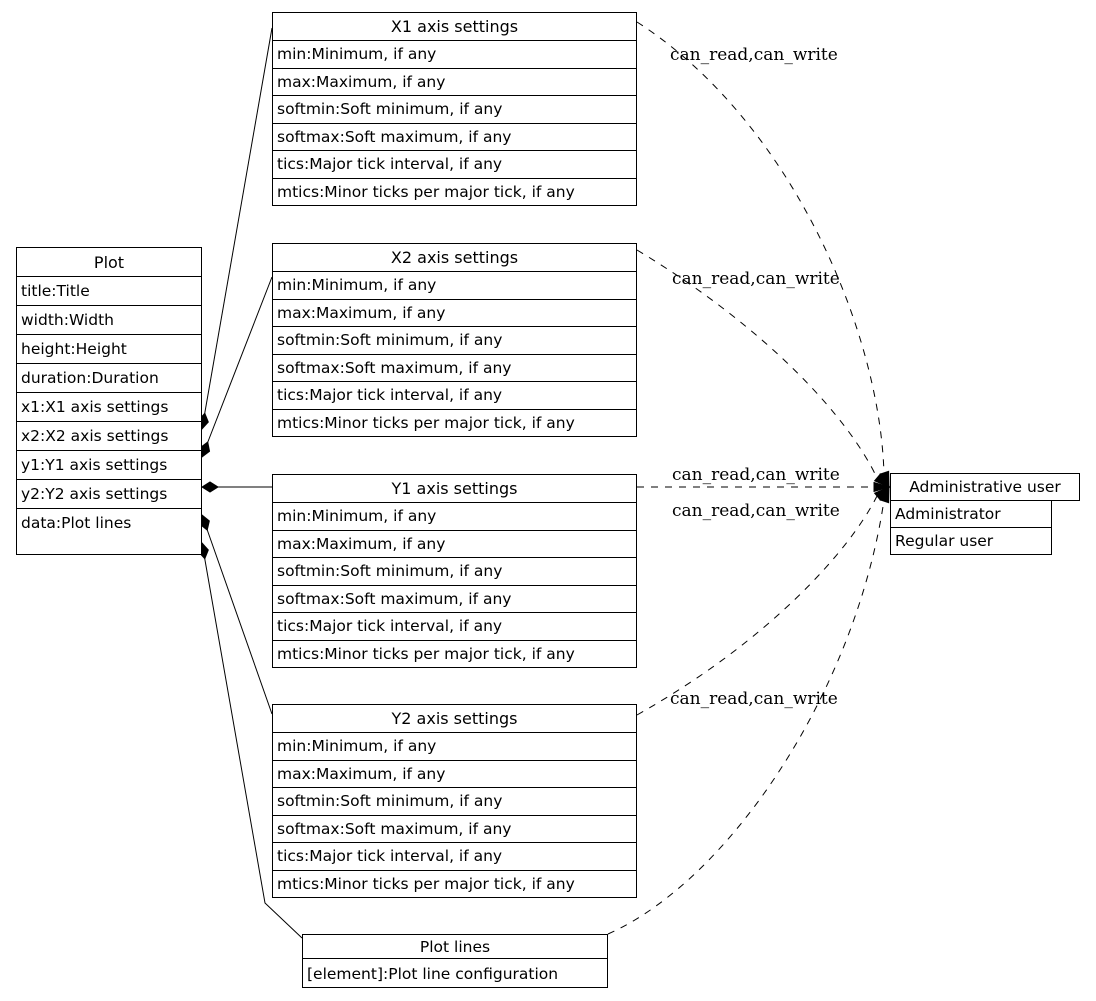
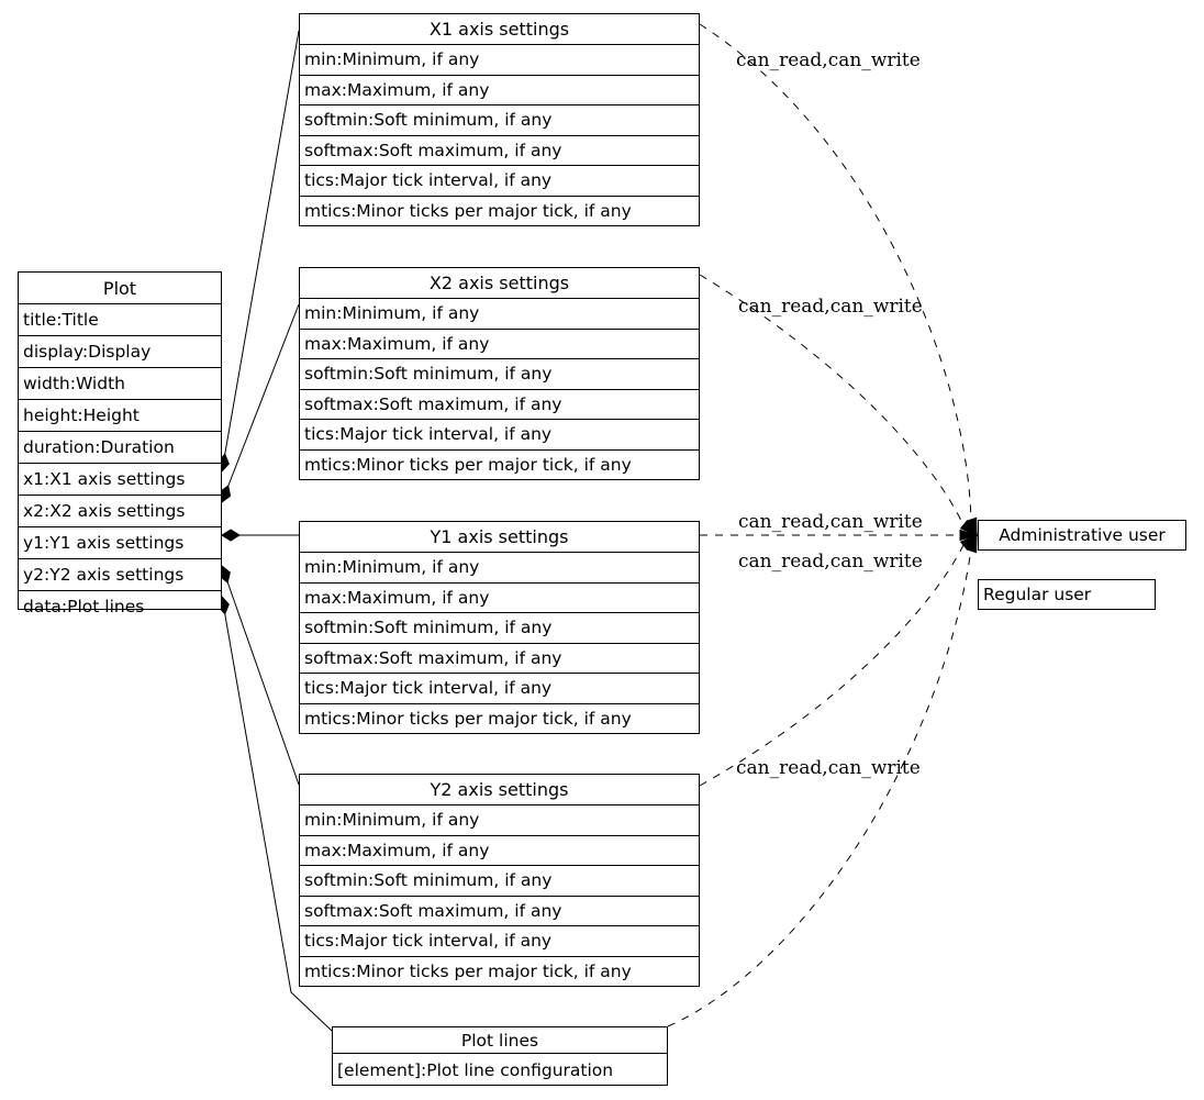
  Plot
  title:Title
+ display:Display
  width:Width
  height:Height
  duration:Duration
  x1:X1 axis settings
  x2:X2 axis settings
  y1:Y1 axis settings
  y2:Y2 axis settings
  data:Plot lines
  X1 axis settings
  min:Minimum, if any
  max:Maximum, if any
  softmin:Soft minimum, if any
  softmax:Soft maximum, if any
  tics:Major tick interval, if any
  mtics:Minor ticks per major tick, if any
  X2 axis settings
  min:Minimum, if any
  max:Maximum, if any
  softmin:Soft minimum, if any
  softmax:Soft maximum, if any
  tics:Major tick interval, if any
  mtics:Minor ticks per major tick, if any
  Y1 axis settings
  min:Minimum, if any
  max:Maximum, if any
  softmin:Soft minimum, if any
  softmax:Soft maximum, if any
  tics:Major tick interval, if any
  mtics:Minor ticks per major tick, if any
  Y2 axis settings
  min:Minimum, if any
  max:Maximum, if any
  softmin:Soft minimum, if any
  softmax:Soft maximum, if any
  tics:Major tick interval, if any
  mtics:Minor ticks per major tick, if any
  Plot lines
  [element]:Plot line configuration
  Administrative user
- Administrator
  Regular user
  can_read,can_write
  can_read,can_write
  can_read,can_write
  can_read,can_write
  can_read,can_write
